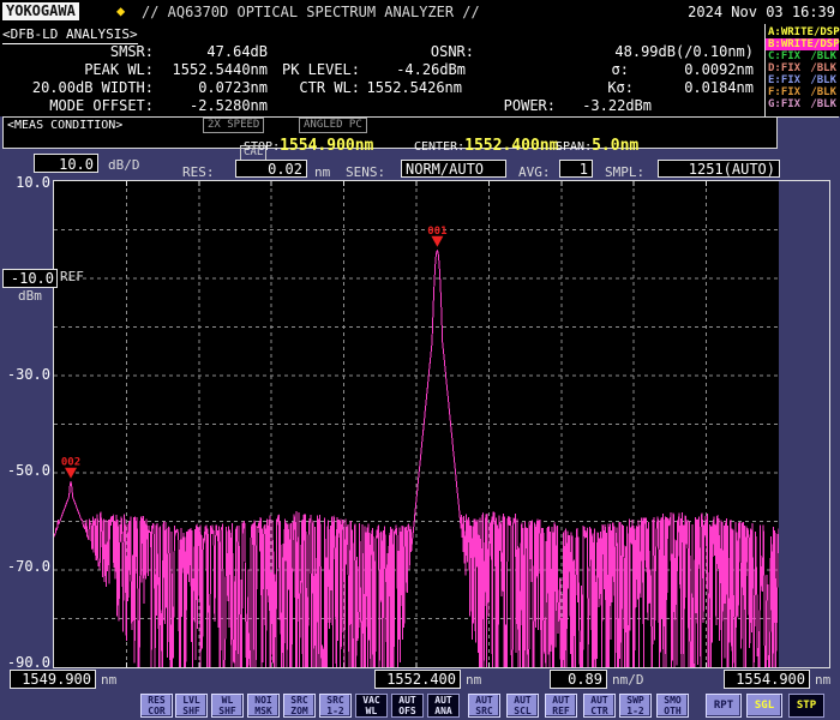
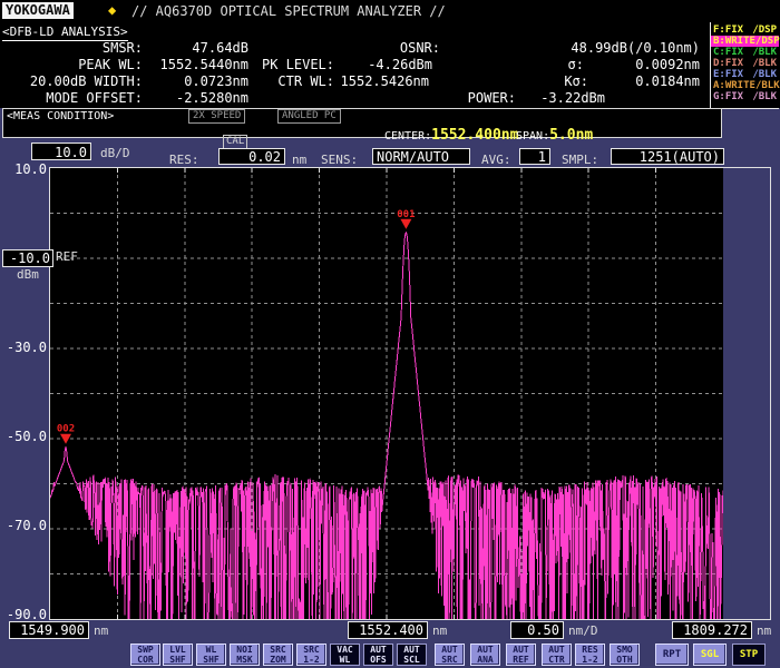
  YOKOGAWA
  ◆
  // AQ6370D OPTICAL SPECTRUM ANALYZER //
- 2024 Nov 03 16:39
  <DFB-LD ANALYSIS>
  SMSR:
  47.64dB
  OSNR:
  48.99dB(/0.10nm)
  PEAK WL:
  1552.5440nm
  PK LEVEL:
  -4.26dBm
  σ:
  0.0092nm
  20.00dB WIDTH:
  0.0723nm
  CTR WL:
  1552.5426nm
  Kσ:
  0.0184nm
  MODE OFFSET:
  -2.5280nm
  POWER:
  -3.22dBm
- A:WRITE
+ F:FIX
  /DSP
  B:WRITE
  /DSP
  C:FIX
  /BLK
  D:FIX
  /BLK
  E:FIX
  /BLK
- F:FIX
+ A:WRITE
  /BLK
  G:FIX
  /BLK
  <MEAS CONDITION>
  2X SPEED
  ANGLED PC
- STOP:1554.900nm
  CENTER:1552.400nm
  SPAN:5.0nm
  10.0
  dB/D
  CAL
  RES:
  0.02
  nm
  SENS:
  NORM/AUTO
  AVG:
  1
  SMPL:
  1251(AUTO)
  001
  002
  REF
  10.0
  -10.0
  dBm
  -30.0
  -50.0
  -70.0
  -90.0
  1549.900
  nm
  1552.400
  nm
- 0.89
+ 0.50
  nm/D
- 1554.900
+ 1809.272
  nm
- RES
+ SWP
  COR
  LVL
  SHF
  WL
  SHF
  NOI
  MSK
  SRC
  ZOM
  SRC
  1-2
  VAC
  WL
  AUT
  OFS
  AUT
- ANA
+ SCL
  AUT
  SRC
  AUT
- SCL
+ ANA
  AUT
  REF
  AUT
  CTR
- SWP
+ RES
  1-2
  SMO
  OTH
  RPT
  SGL
  STP
